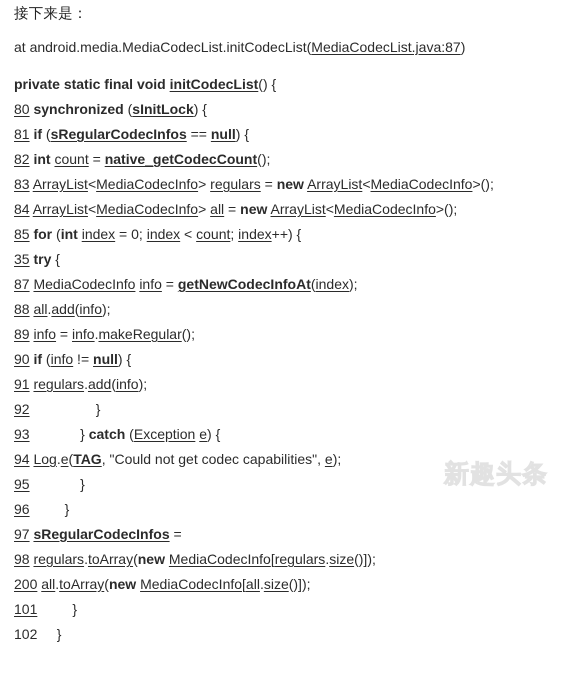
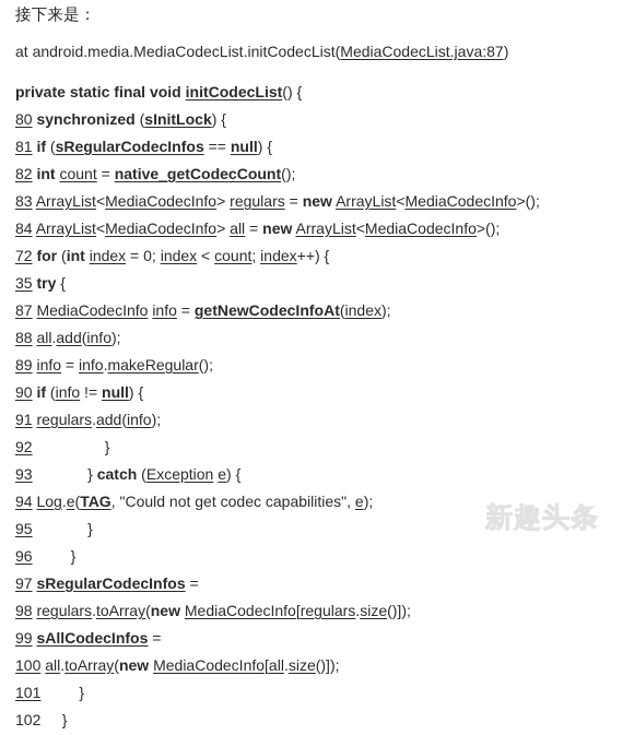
  接下来是：
  at android.media.MediaCodecList.initCodecList(MediaCodecList.java:87)
  private static final void initCodecList() {
  80 synchronized (sInitLock) {
  81 if (sRegularCodecInfos == null) {
  82 int count = native_getCodecCount();
  83 ArrayList<MediaCodecInfo> regulars = new ArrayList<MediaCodecInfo>();
  84 ArrayList<MediaCodecInfo> all = new ArrayList<MediaCodecInfo>();
- 85 for (int index = 0; index < count; index++) {
+ 72 for (int index = 0; index < count; index++) {
  35 try {
  87 MediaCodecInfo info = getNewCodecInfoAt(index);
  88 all.add(info);
  89 info = info.makeRegular();
  90 if (info != null) {
  91 regulars.add(info);
  92 }
  93 } catch (Exception e) {
  94 Log.e(TAG, "Could not get codec capabilities", e);
  95 }
  96 }
  97 sRegularCodecInfos =
  98 regulars.toArray(new MediaCodecInfo[regulars.size()]);
+ 99 sAllCodecInfos =
- 200 all.toArray(new MediaCodecInfo[all.size()]);
+ 100 all.toArray(new MediaCodecInfo[all.size()]);
  101 }
  102 }
  新趣头条
